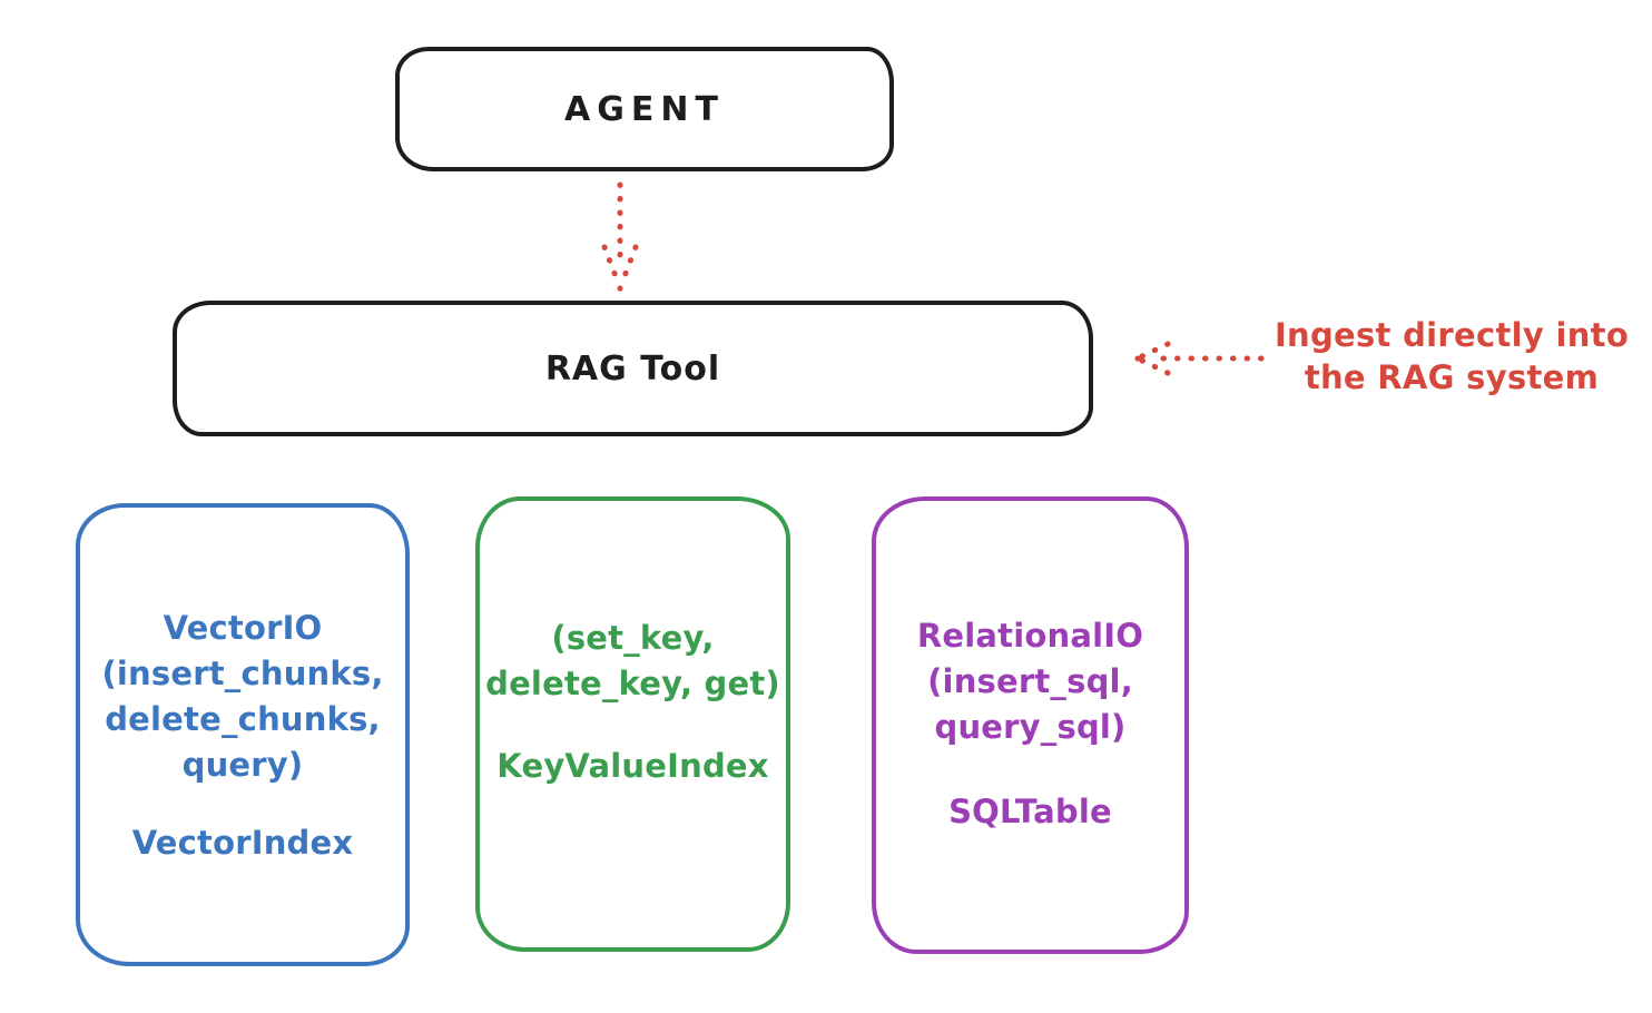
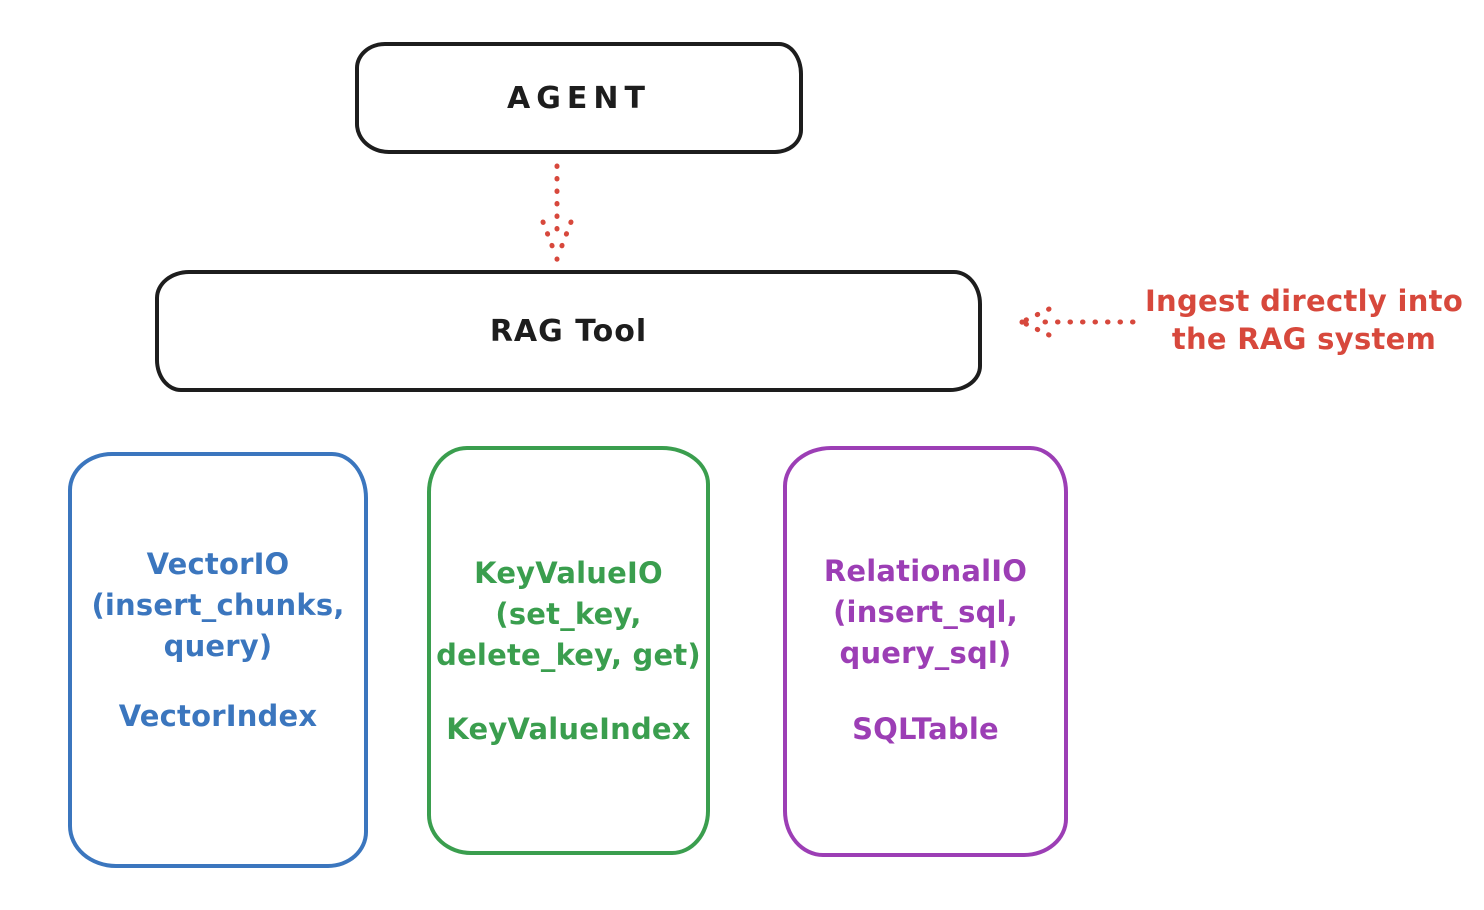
  AGENT
  RAG Tool
  Ingest directly into
  the RAG system
  VectorIO
  (insert_chunks,
- delete_chunks,
  query)
  VectorIndex
+ KeyValueIO
  (set_key,
  delete_key, get)
  KeyValueIndex
  RelationalIO
  (insert_sql,
  query_sql)
  SQLTable
